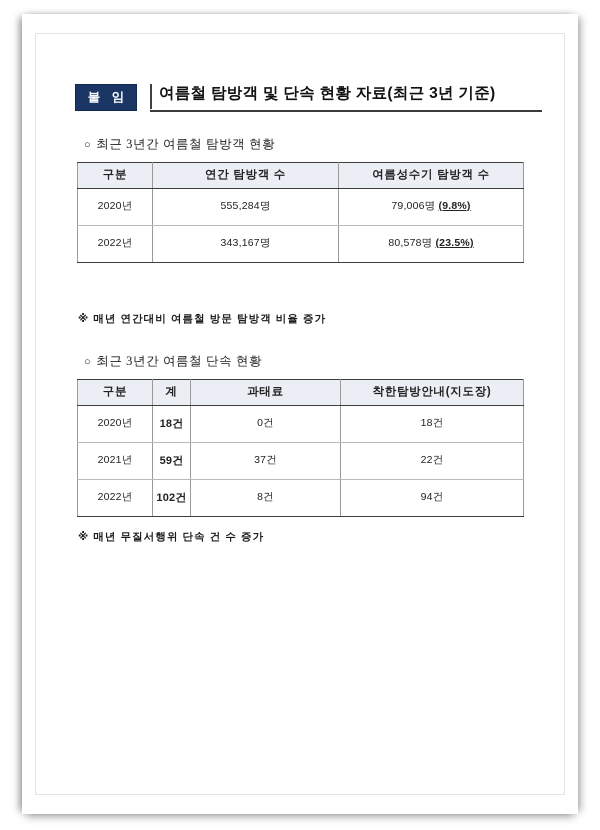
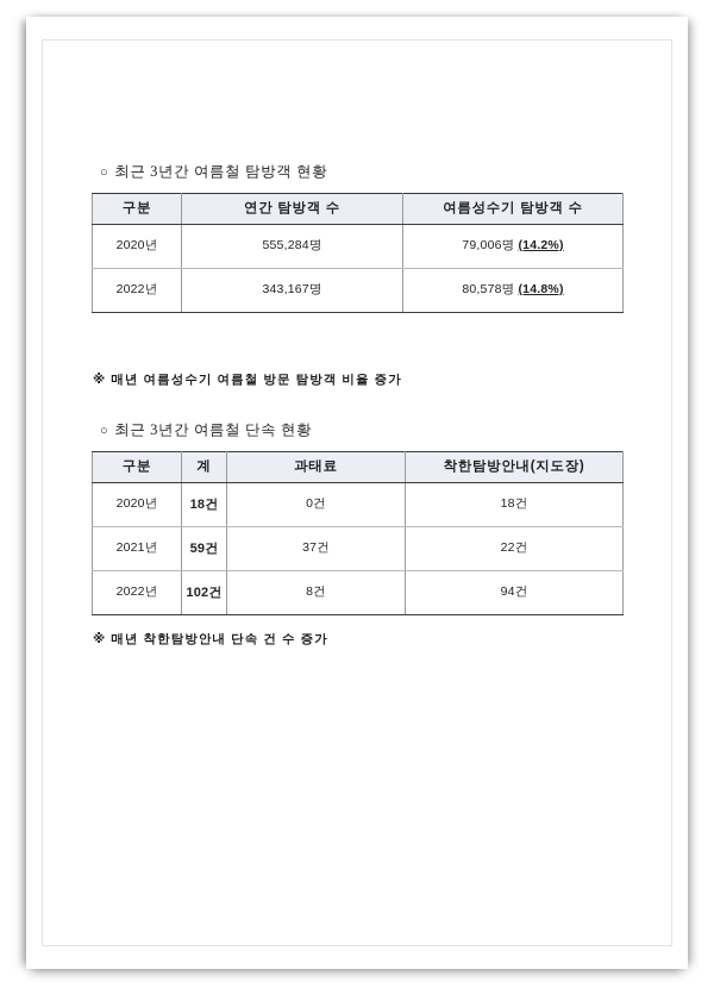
- 붙 임
- 여름철 탐방객 및 단속 현황 자료(최근 3년 기준)
  ○ 최근 3년간 여름철 탐방객 현황
  구분	연간 탐방객 수	여름성수기 탐방객 수
- 2020년	555,284명	79,006명 (9.8%)
+ 2020년	555,284명	79,006명 (14.2%)
- 2022년	343,167명	80,578명 (23.5%)
+ 2022년	343,167명	80,578명 (14.8%)
- ※ 매년 연간대비 여름철 방문 탐방객 비율 증가
+ ※ 매년 여름성수기 여름철 방문 탐방객 비율 증가
  ○ 최근 3년간 여름철 단속 현황
  구분	계	과태료	착한탐방안내(지도장)
  2020년	18건	0건	18건
  2021년	59건	37건	22건
  2022년	102건	8건	94건
- ※ 매년 무질서행위 단속 건 수 증가
+ ※ 매년 착한탐방안내 단속 건 수 증가
